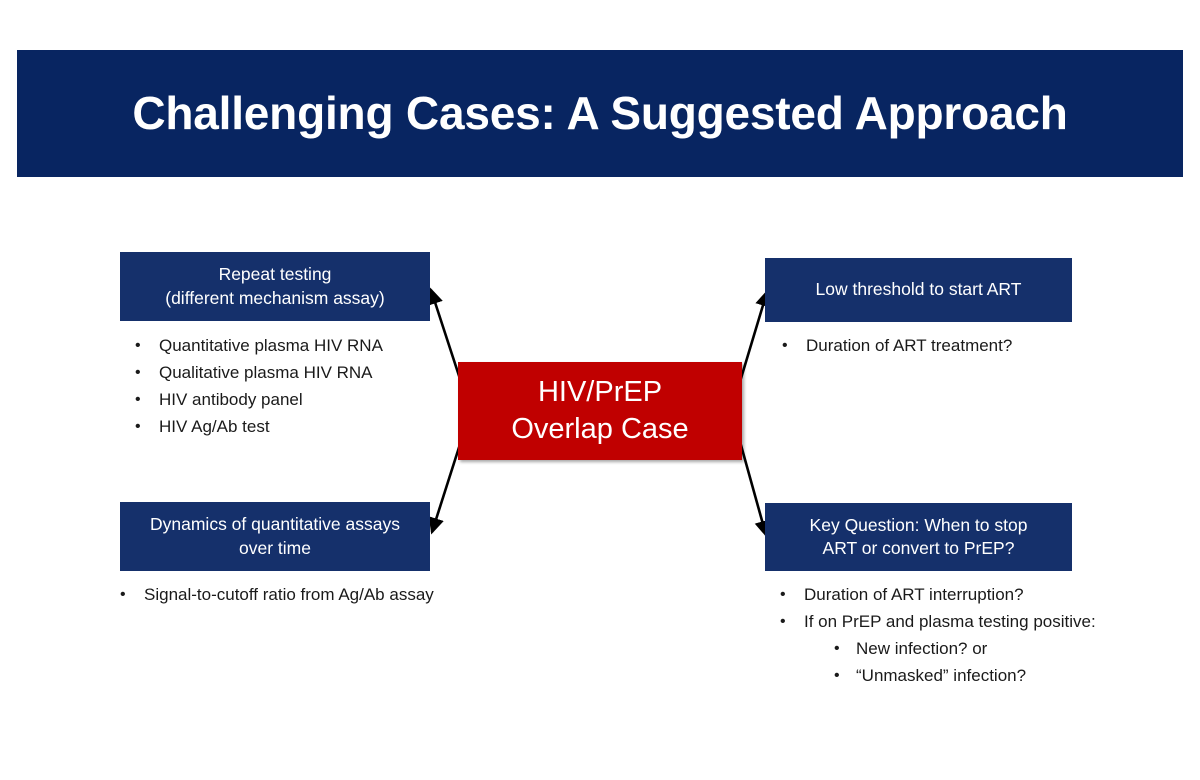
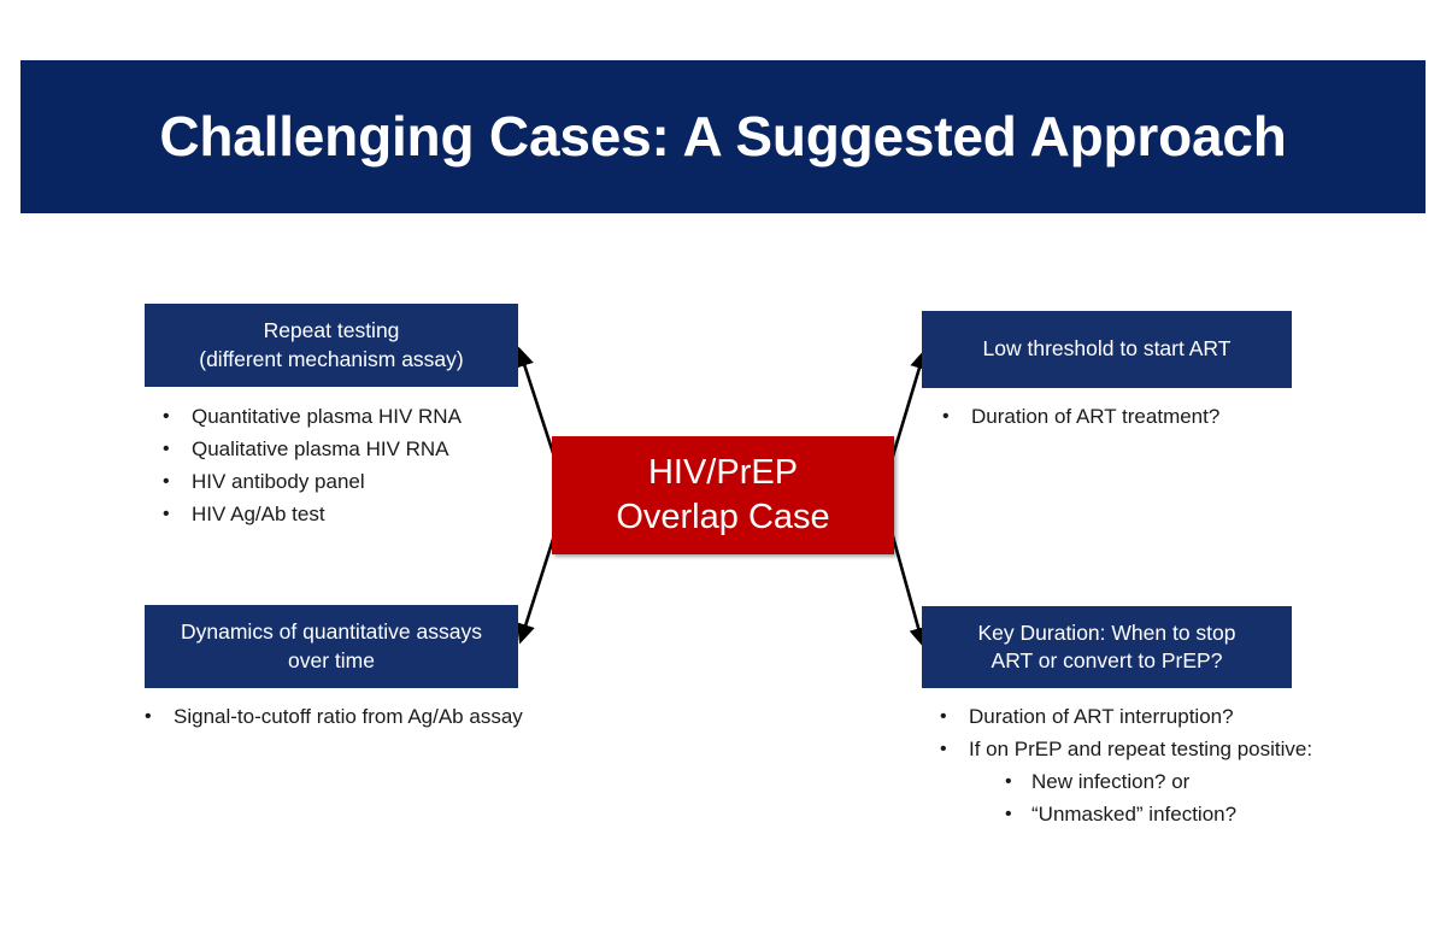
  Challenging Cases: A Suggested Approach
  Repeat testing
  (different mechanism assay)
  Low threshold to start ART
  Dynamics of quantitative assays
  over time
- Key Question: When to stop
+ Key Duration: When to stop
  ART or convert to PrEP?
  HIV/PrEP
  Overlap Case
  •
  Quantitative plasma HIV RNA
  •
  Qualitative plasma HIV RNA
  •
  HIV antibody panel
  •
  HIV Ag/Ab test
  •
  Duration of ART treatment?
  •
  Signal-to-cutoff ratio from Ag/Ab assay
  •
  Duration of ART interruption?
  •
- If on PrEP and plasma testing positive:
+ If on PrEP and repeat testing positive:
  •
  New infection? or
  •
  “Unmasked” infection?
